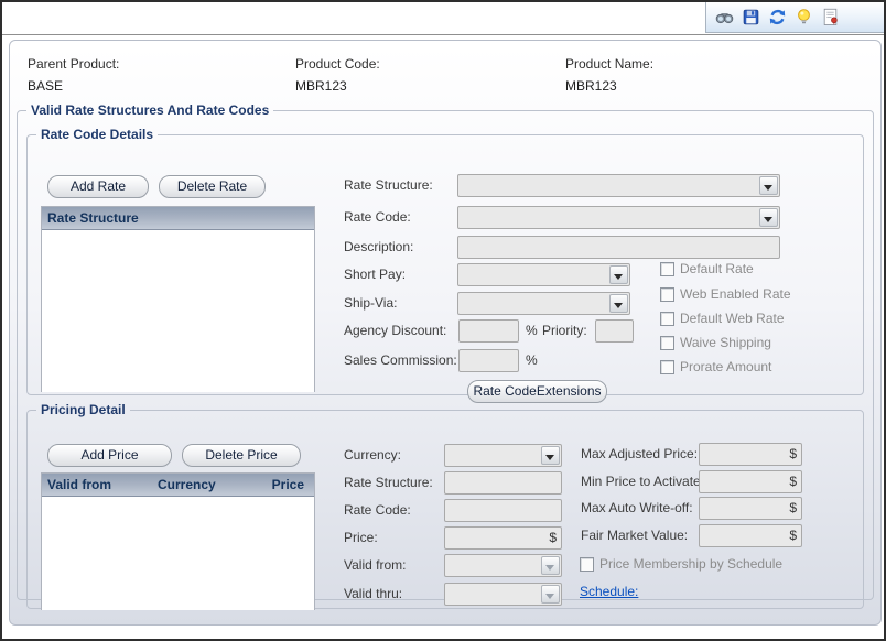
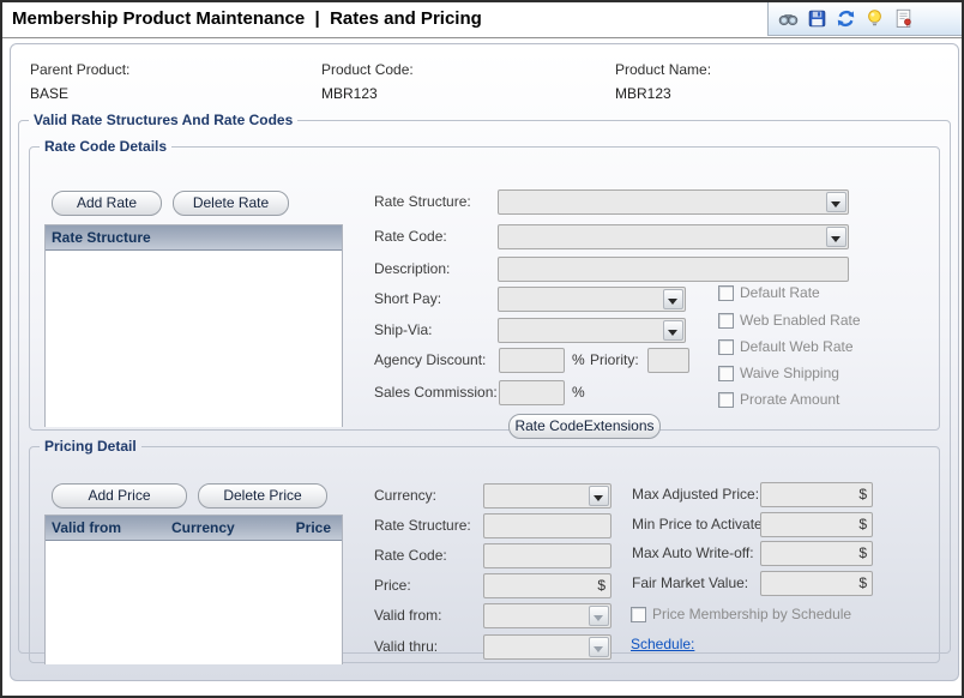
+ Membership Product Maintenance | Rates and Pricing
  Parent Product:
  BASE
  Product Code:
  MBR123
  Product Name:
  MBR123
  Valid Rate Structures And Rate Codes
  Rate Code Details
  Add Rate
  Delete Rate
  Rate Structure
  Rate Structure:
  Rate Code:
  Description:
  Short Pay:
  Ship-Via:
  Agency Discount:
  %
  Priority:
  Sales Commission:
  %
  Default Rate
  Web Enabled Rate
  Default Web Rate
  Waive Shipping
  Prorate Amount
  Rate CodeExtensions
  Pricing Detail
  Add Price
  Delete Price
  Valid from
  Currency
  Price
  Currency:
  Rate Structure:
  Rate Code:
  Price:
  $
  Valid from:
  Valid thru:
  Max Adjusted Price:
  $
  Min Price to Activate
  $
  Max Auto Write-off:
  $
  Fair Market Value:
  $
  Price Membership by Schedule
  Schedule:
